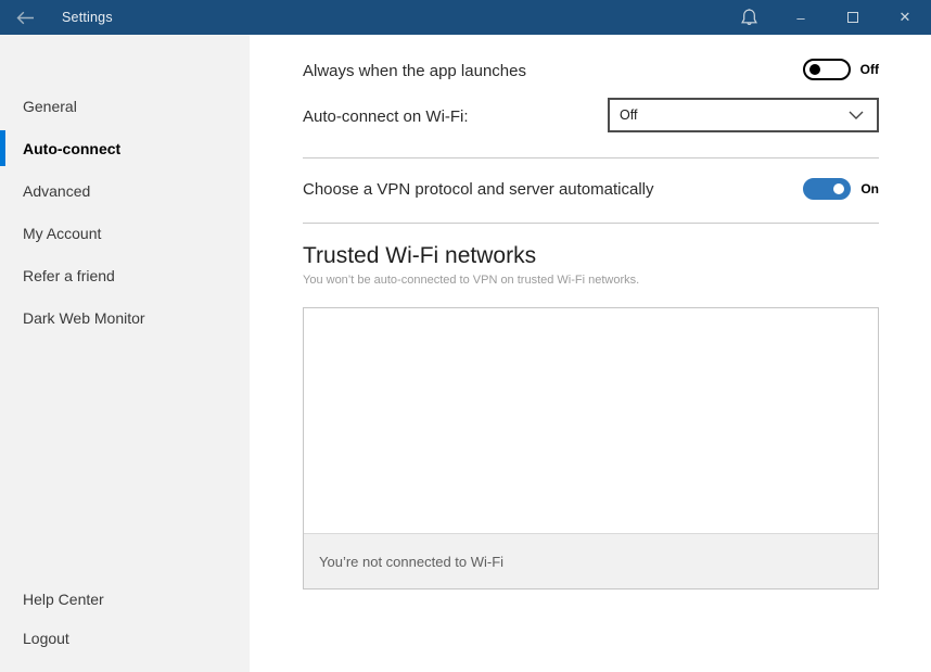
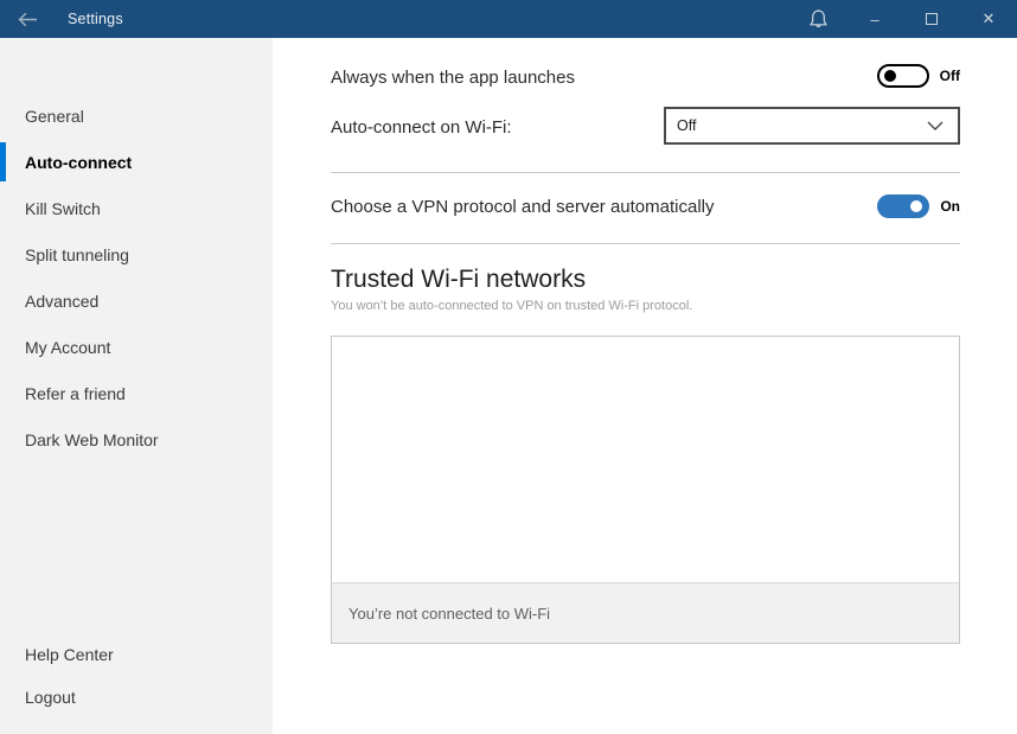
  Settings
  –
  ✕
  General
  Auto-connect
+ Kill Switch
+ Split tunneling
  Advanced
  My Account
  Refer a friend
  Dark Web Monitor
  Help Center
  Logout
  Always when the app launches
  Off
  Auto-connect on Wi-Fi:
  Off
  Choose a VPN protocol and server automatically
  On
  Trusted Wi-Fi networks
- You won’t be auto-connected to VPN on trusted Wi-Fi networks.
+ You won’t be auto-connected to VPN on trusted Wi-Fi protocol.
  You’re not connected to Wi-Fi
